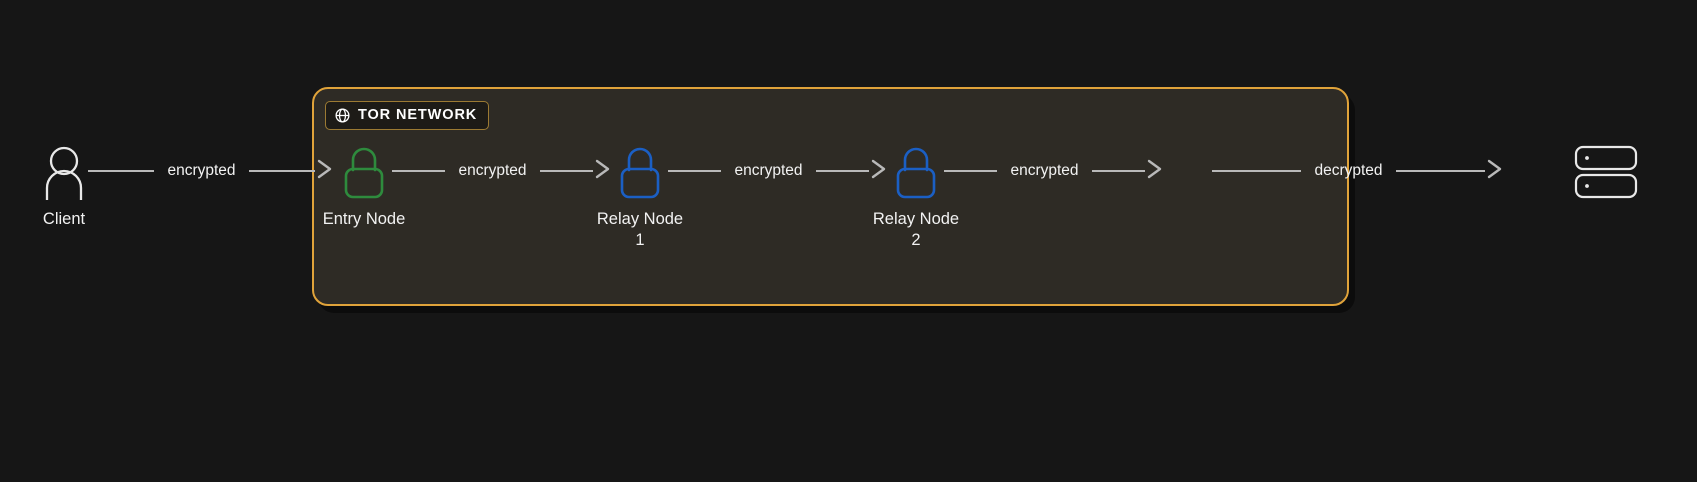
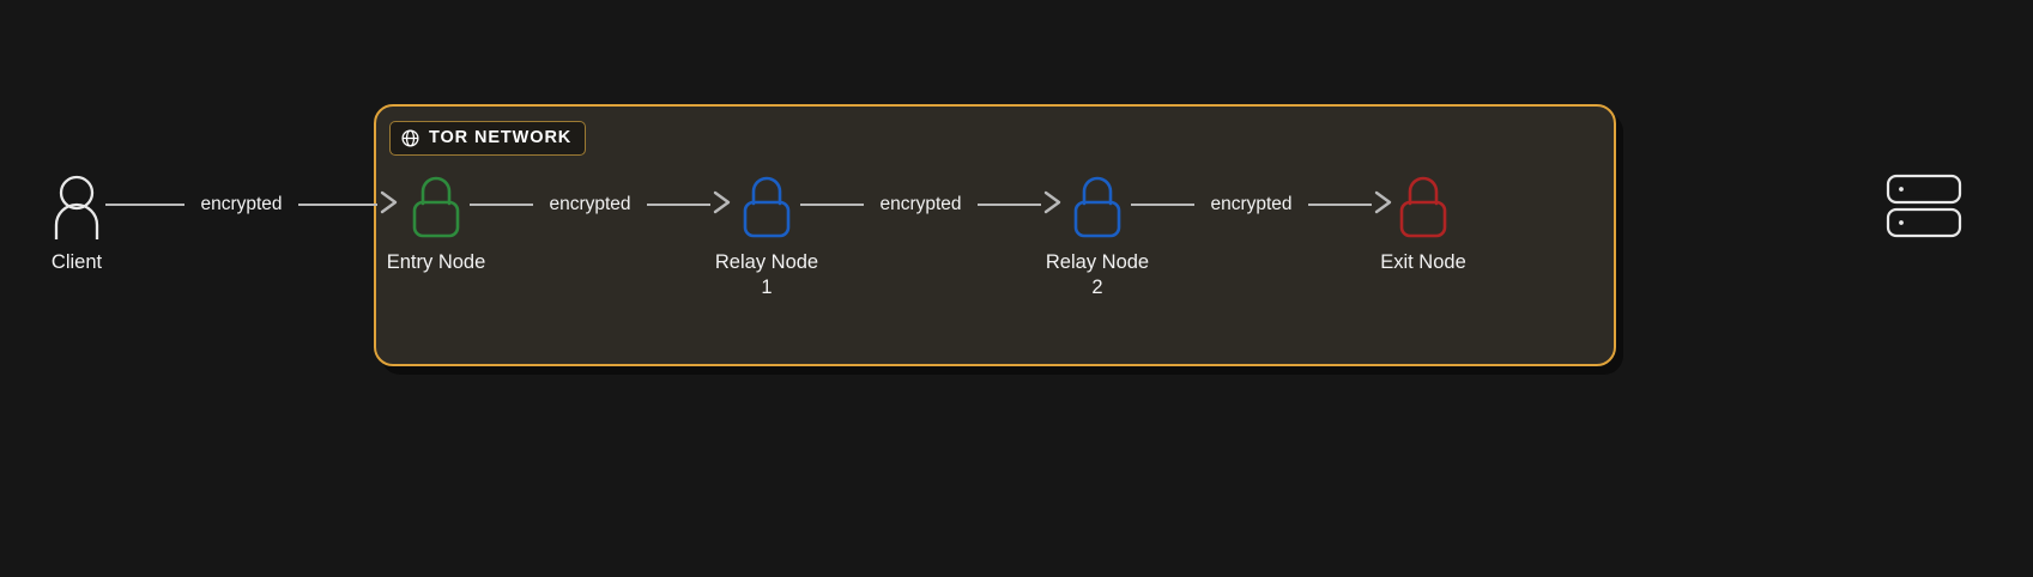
  TOR NETWORK
  encrypted
  encrypted
  encrypted
  encrypted
- decrypted
  Client
  Entry Node
  Relay Node
  1
  Relay Node
  2
+ Exit Node
